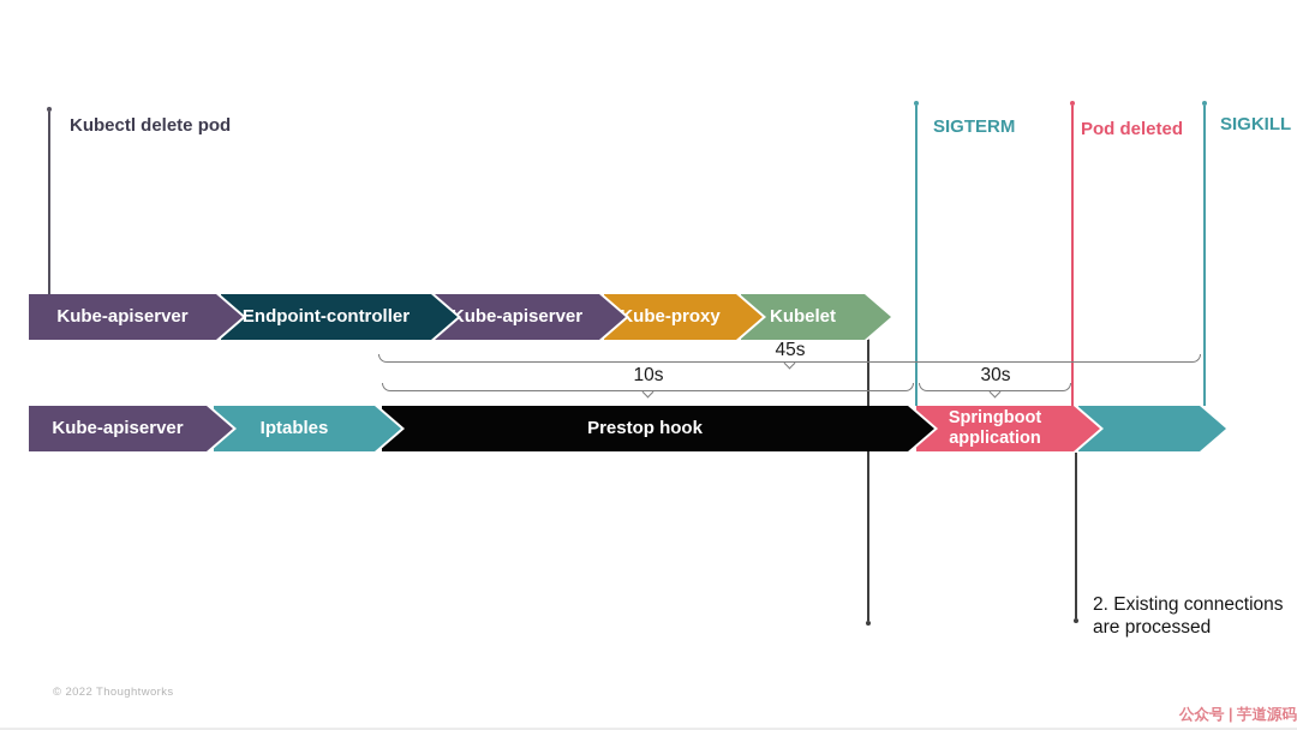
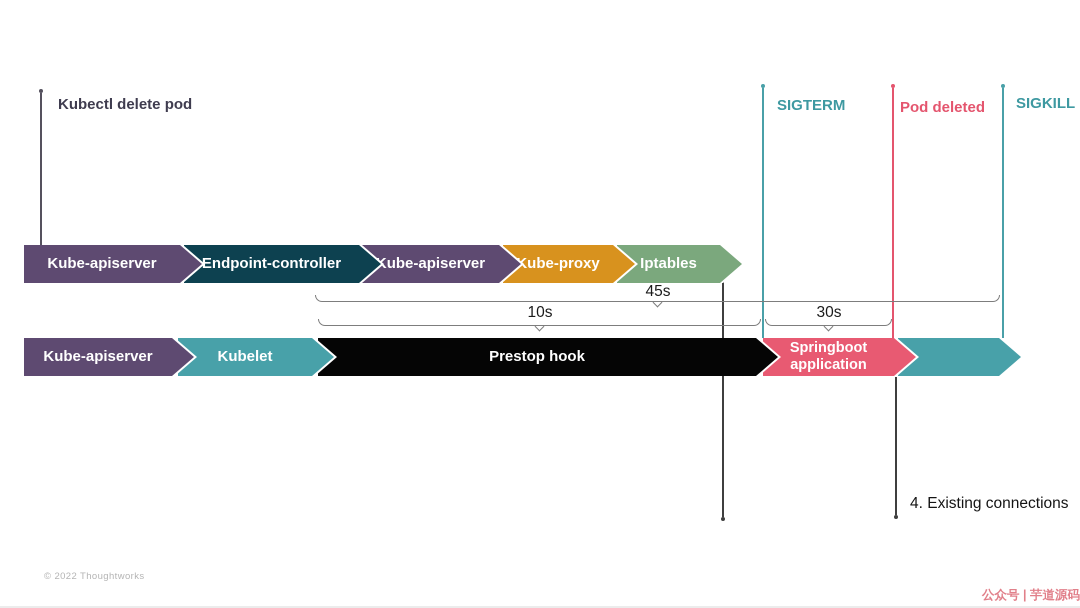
  Kubectl delete pod
  SIGTERM
  Pod deleted
  SIGKILL
  Kube-apiserver
  Endpoint-controller
  Kube-apiserver
  Kube-proxy
- Kubelet
+ Iptables
  Kube-apiserver
- Iptables
+ Kubelet
  Prestop hook
  Springboot application
  45s
  10s
  30s
- 2. Existing connections
+ 4. Existing connections
- are processed
  © 2022 Thoughtworks
  公众号 | 芋道源码
